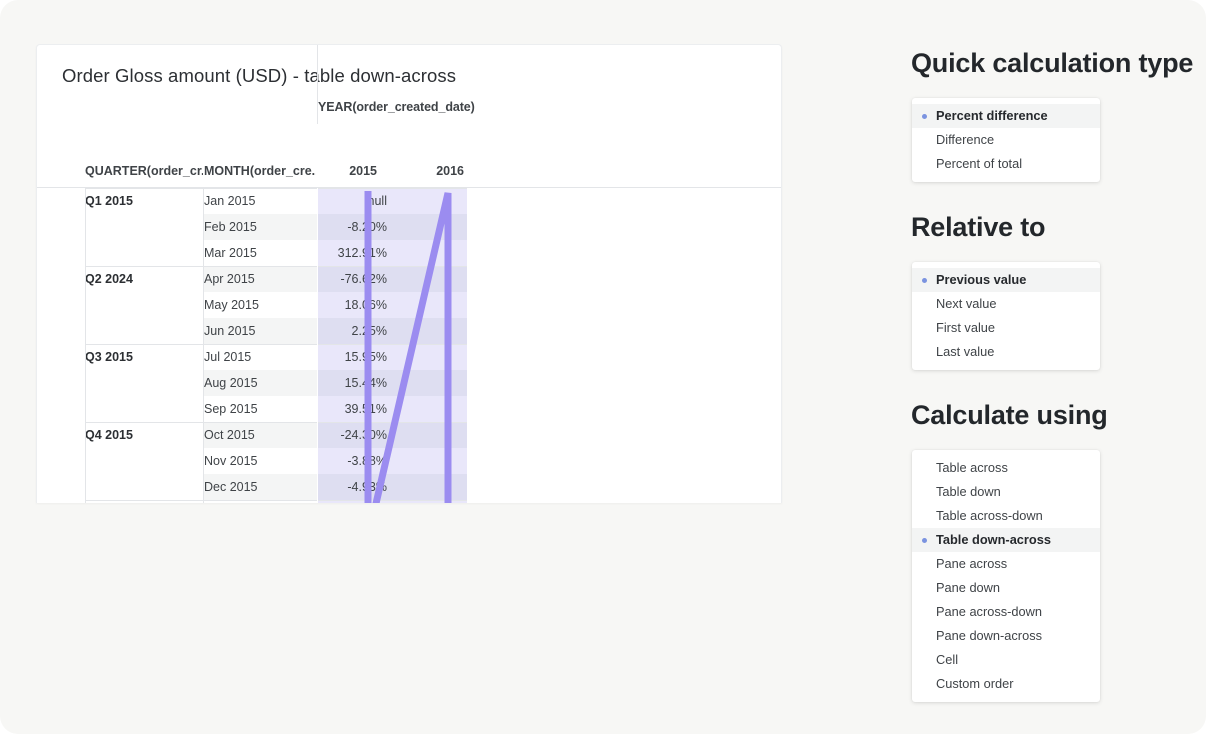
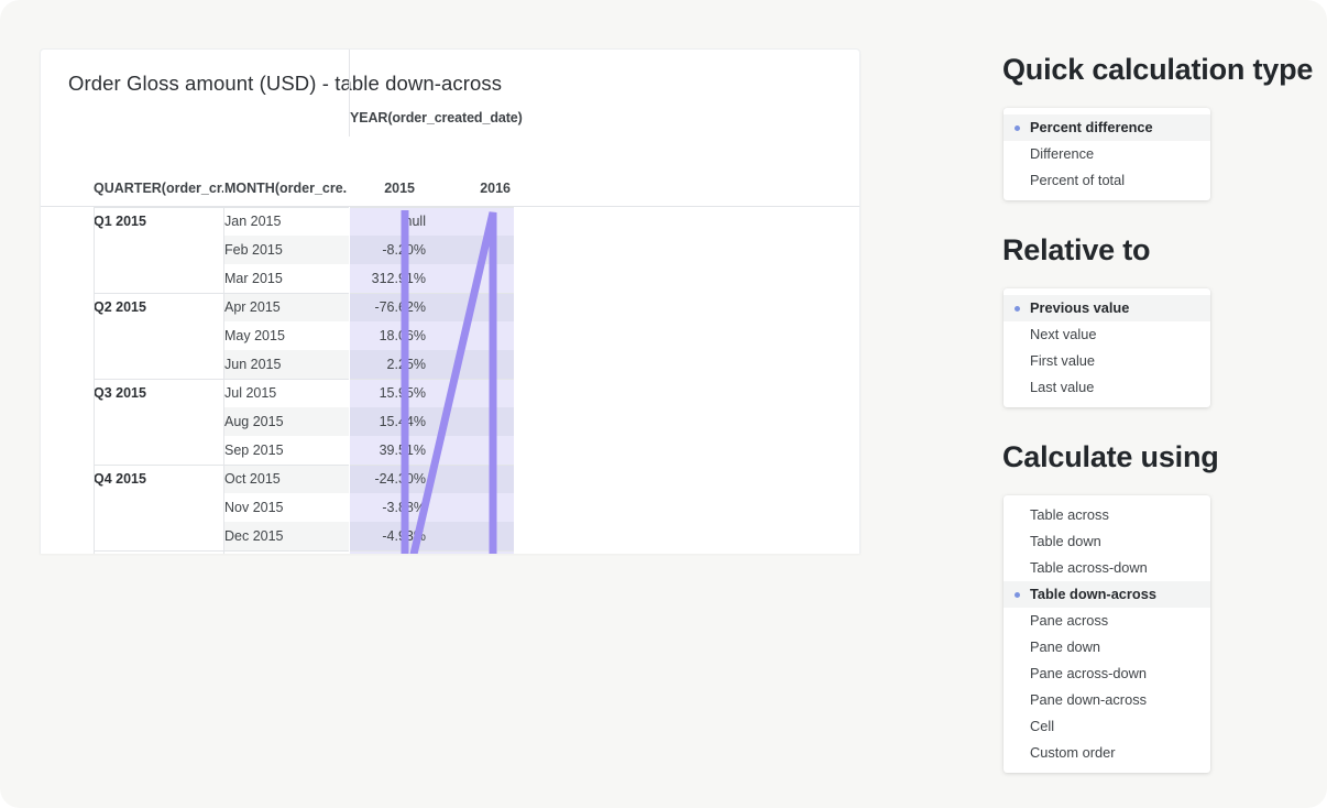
  Order Gloss amount (USD) - table down-across
  YEAR(order_created_dat
  QUARTER(order_cr.
  MONTH(order_cre.
  2015
  2016
  Q1 2015
  Jan 2015
  ull
  Feb 2015
  -8.0%
  Mar 2015
  312.1%
- Q2 2024
+ Q2 2015
  Apr 2015
  -76.2%
  May 2015
  18.6%
  Jun 2015
  2.5%
  Q3 2015
  Jul 2015
  15.5%
  Aug 2015
  15.4%
  Sep 2015
  39.1%
  Q4 2015
  Oct 2015
  -24.0%
  Nov 2015
  -3.8%
  Dec 2015
  Quick calculation type
  Percent difference
  Difference
  Percent of total
  Relative to
  Previous value
  Next value
  First value
  Last value
  Calculate using
  Table across
  Table down
  Table across-down
  Table down-across
  Pane across
  Pane down
  Pane across-down
  Pane down-across
  Cell
  Custom order
